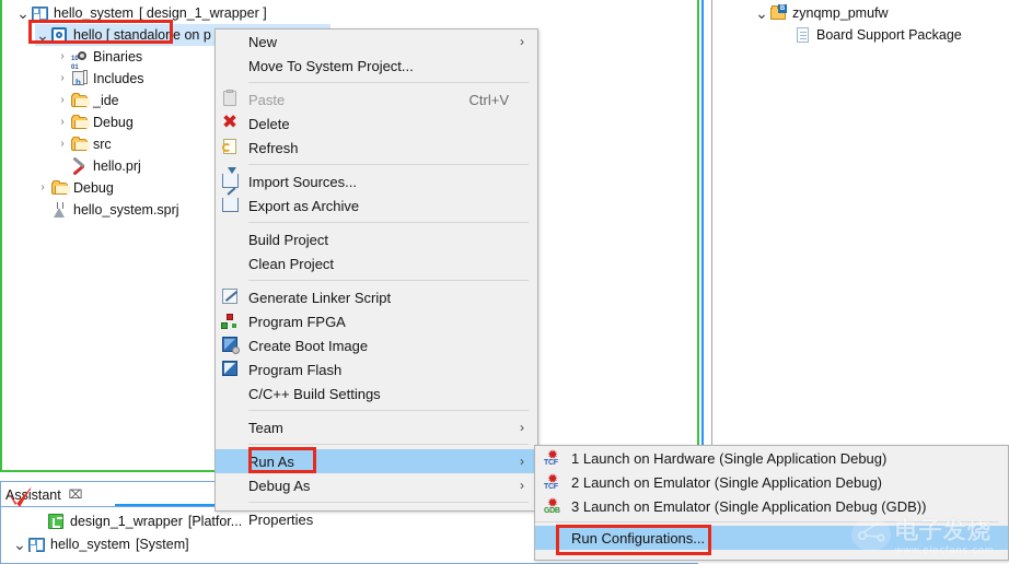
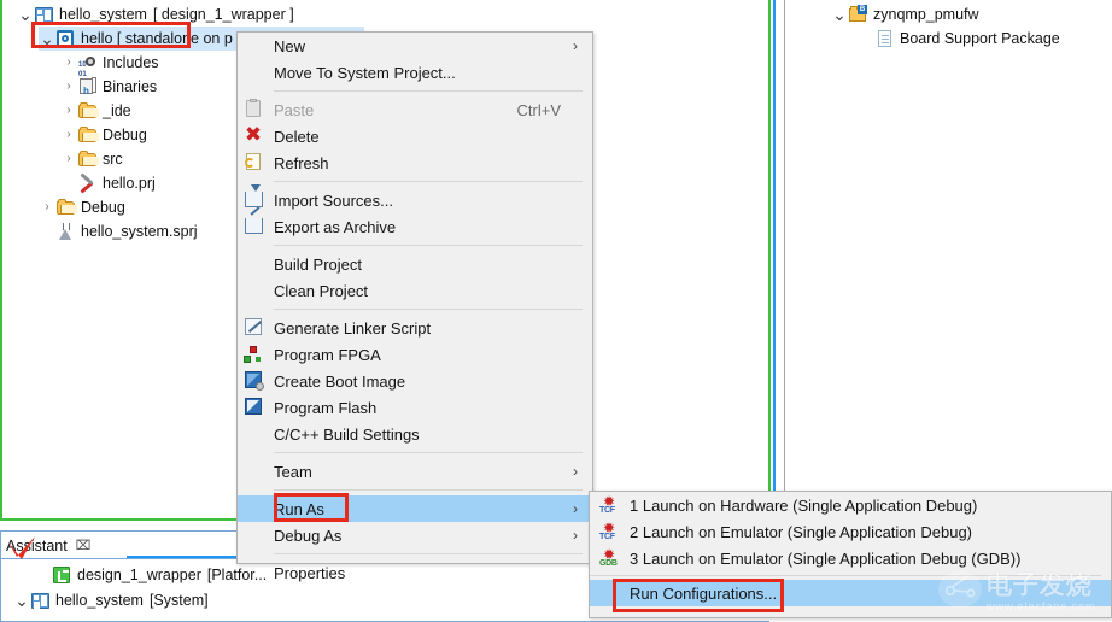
  ⌄
  hello_system
  [ design_1_wrapper ]
  ⌄
  hello [ standalone on p
  ›
- Binaries
+ Includes
  ›
- Includes
+ Binaries
  ›
  _ide
  ›
  Debug
  ›
  src
  hello.prj
  ›
  Debug
  hello_system.sprj
  ⌄
  zynqmp_pmufw
  Board Support Package
  Asistant
  ⌧
  design_1_wrapper
  [Platfor...
  ⌄
  hello_system
  [System]
  New
  ›
  Move To System Project...
  Paste
  Ctrl+V
  ✖
  Delete
  Refresh
  Import Sources...
  Export as Archive
  Build Project
  Clean Project
  Generate Linker Script
  Program FPGA
  Create Boot Image
  Program Flash
  C/C++ Build Settings
  Team
  ›
  Run As
  ›
  Debug As
  ›
  Properties
  ✹
  1 Launch on Hardware (Single Application Debug)
  ✹
  2 Launch on Emulator (Single Application Debug)
  ✹
  3 Launch on Emulator (Single Application Debug (GDB))
  Run Configurations...
  电子发烧
  www.elecfans.com
